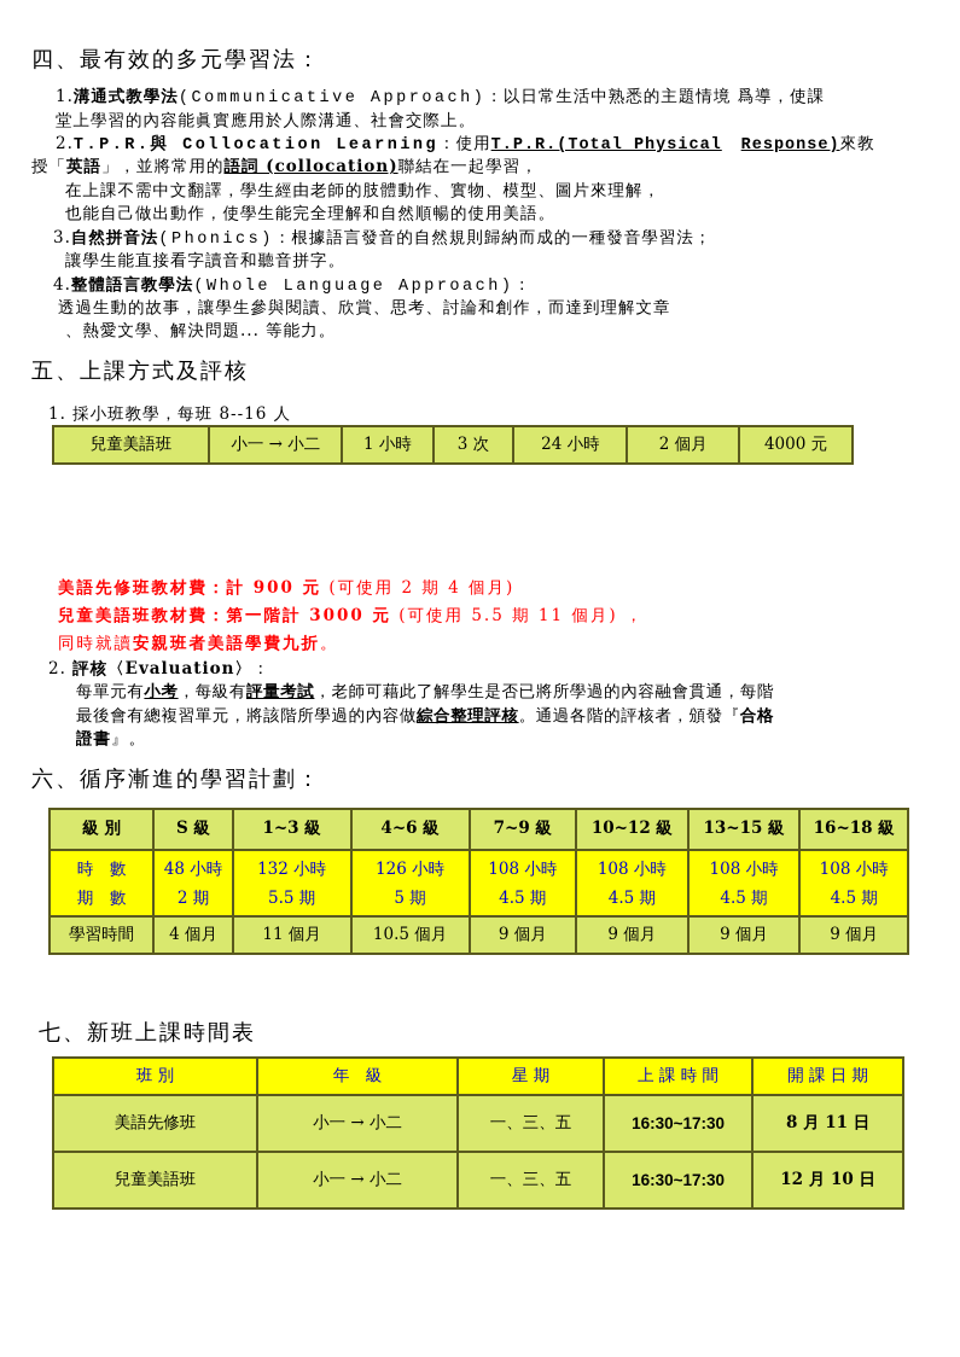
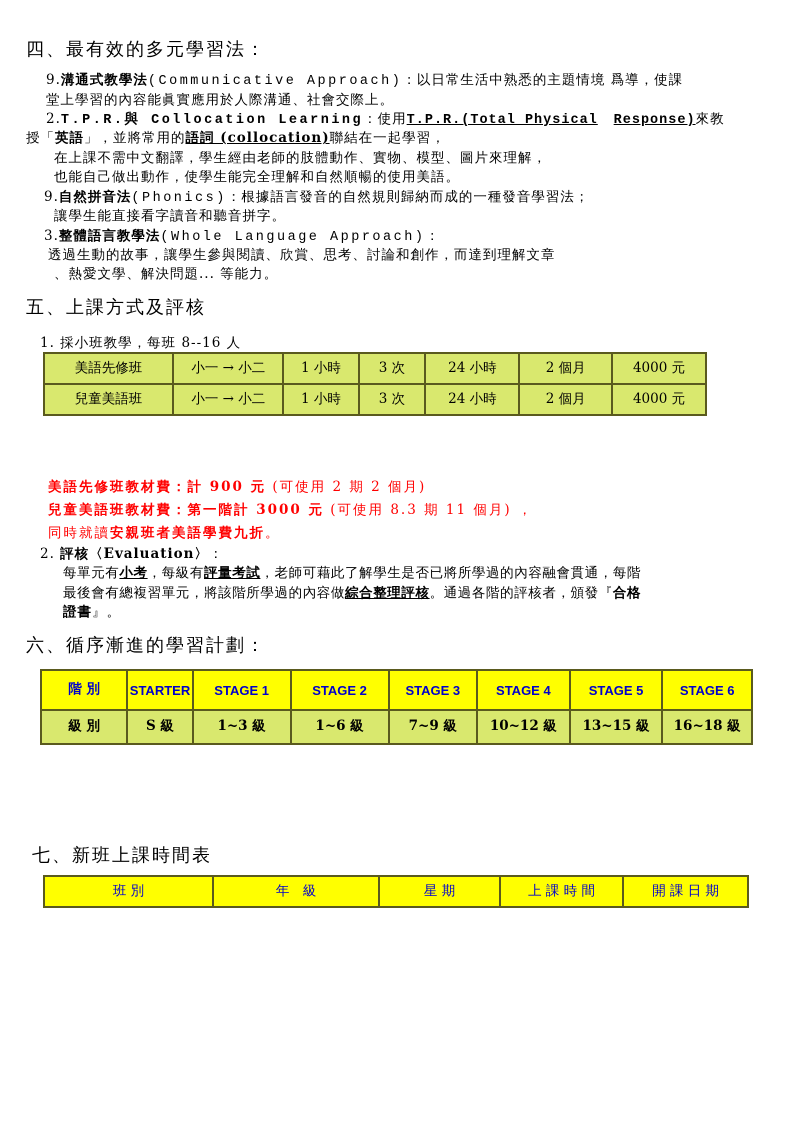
  四、最有效的多元學習法：
- 1.溝通式教學法(Communicative Approach)：以日常生活中熟悉的主題情境 爲導，使課
+ 9.溝通式教學法(Communicative Approach)：以日常生活中熟悉的主題情境 爲導，使課
  堂上學習的內容能眞實應用於人際溝通、社會交際上。
  2.T.P.R.與 Collocation Learning：使用T.P.R.(Total Physical Response)來教
  授「英語」，並將常用的語詞 (collocation)聯結在一起學習，
  在上課不需中文翻譯，學生經由老師的肢體動作、實物、模型、圖片來理解，
  也能自己做出動作，使學生能完全理解和自然順暢的使用美語。
- 3.自然拼音法(Phonics)：根據語言發音的自然規則歸納而成的一種發音學習法；
+ 9.自然拼音法(Phonics)：根據語言發音的自然規則歸納而成的一種發音學習法；
  讓學生能直接看字讀音和聽音拼字。
- 4.整體語言教學法(Whole Language Approach)：
+ 3.整體語言教學法(Whole Language Approach)：
  透過生動的故事，讓學生參與閱讀、欣賞、思考、討論和創作，而達到理解文章
  、熱愛文學、解決問題... 等能力。
  五、上課方式及評核
  1. 採小班教學，每班 8--16 人
+ 美語先修班	小一 → 小二	1 小時	3 次	24 小時	2 個月	4000 元
  兒童美語班	小一 → 小二	1 小時	3 次	24 小時	2 個月	4000 元
- 美語先修班教材費：計 900 元 (可使用 2 期 4 個月)
+ 美語先修班教材費：計 900 元 (可使用 2 期 2 個月)
- 兒童美語班教材費：第一階計 3000 元 (可使用 5.5 期 11 個月) ，
+ 兒童美語班教材費：第一階計 3000 元 (可使用 8.3 期 11 個月) ，
  同時就讀安親班者美語學費九折。
  2. 評核〈Evaluation〉：
  每單元有小考，每級有評量考試，老師可藉此了解學生是否已將所學過的內容融會貫通，每階
  最後會有總複習單元，將該階所學過的內容做綜合整理評核。通過各階的評核者，頒發『合格
  證書』。
  六、循序漸進的學習計劃：
+ 階 別	STARTER	STAGE 1	STAGE 2	STAGE 3	STAGE 4	STAGE 5	STAGE 6
- 級 別	S 級	1~3 級	4~6 級	7~9 級	10~12 級	13~15 級	16~18 級
+ 級 別	S 級	1~3 級	1~6 級	7~9 級	10~12 級	13~15 級	16~18 級
- 時 數期 數	48 小時2 期	132 小時5.5 期	126 小時5 期	108 小時4.5 期	108 小時4.5 期	108 小時4.5 期	108 小時4.5 期
- 學習時間	4 個月	11 個月	10.5 個月	9 個月	9 個月	9 個月	9 個月
  七、新班上課時間表
  班 別	年 級	星 期	上 課 時 間	開 課 日 期
- 美語先修班	小一 → 小二	一、三、五	16:30~17:30	8 月 11 日
- 兒童美語班	小一 → 小二	一、三、五	16:30~17:30	12 月 10 日
